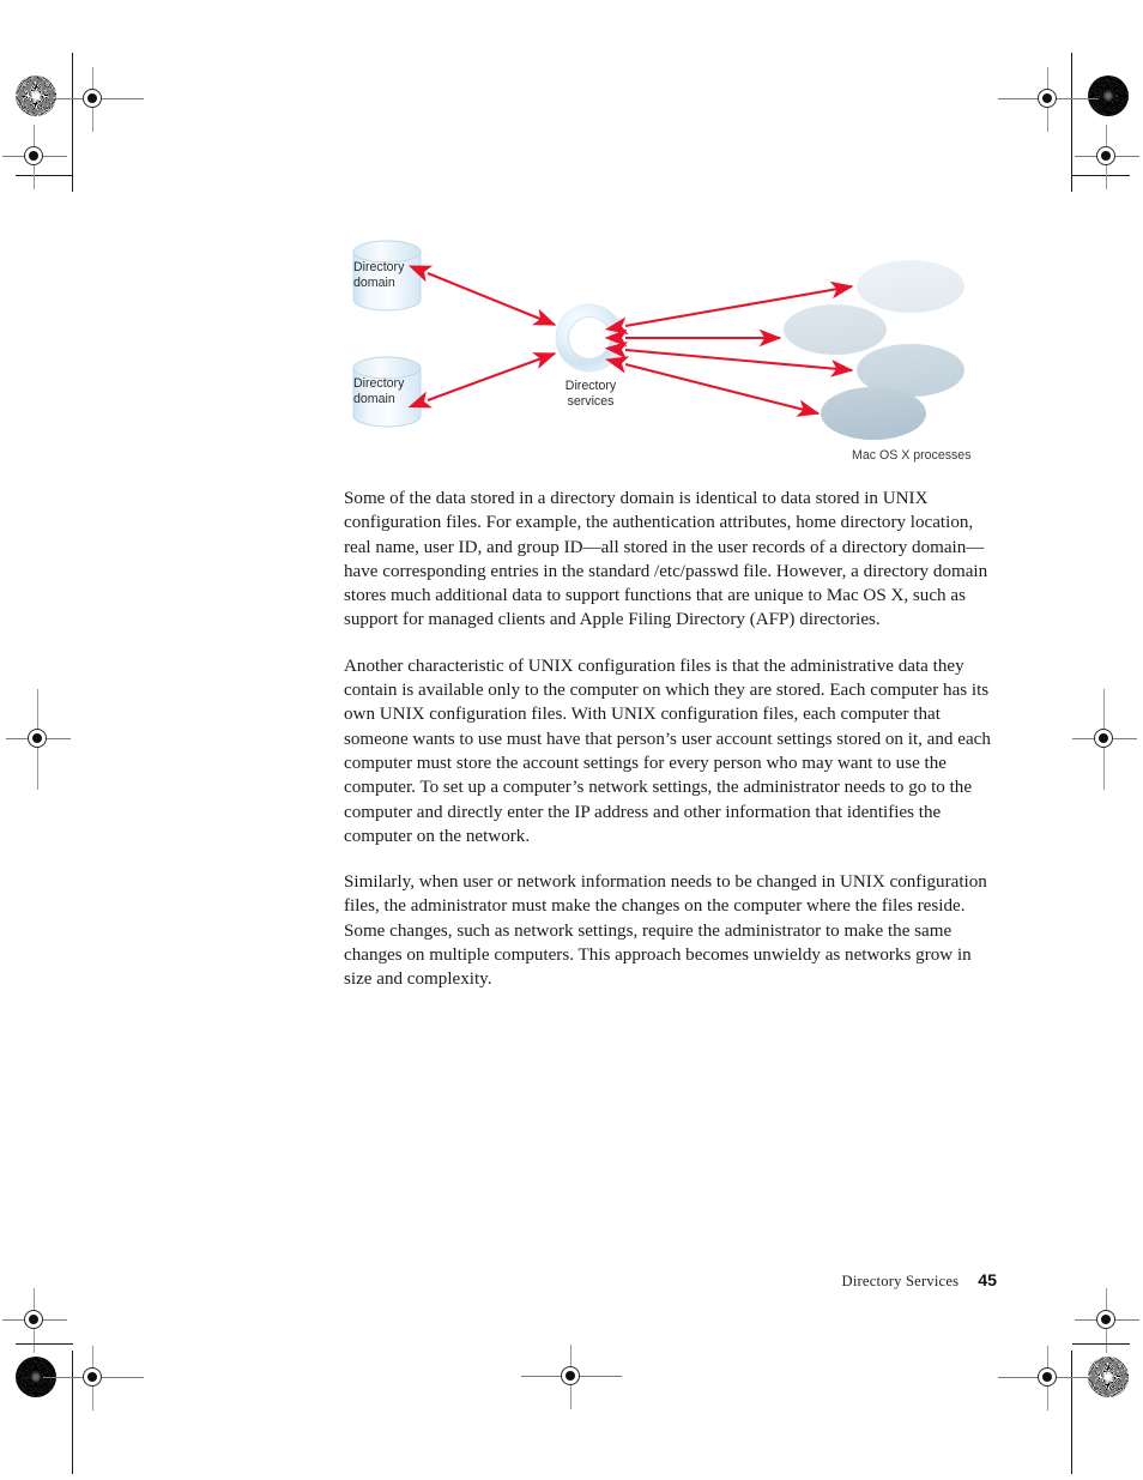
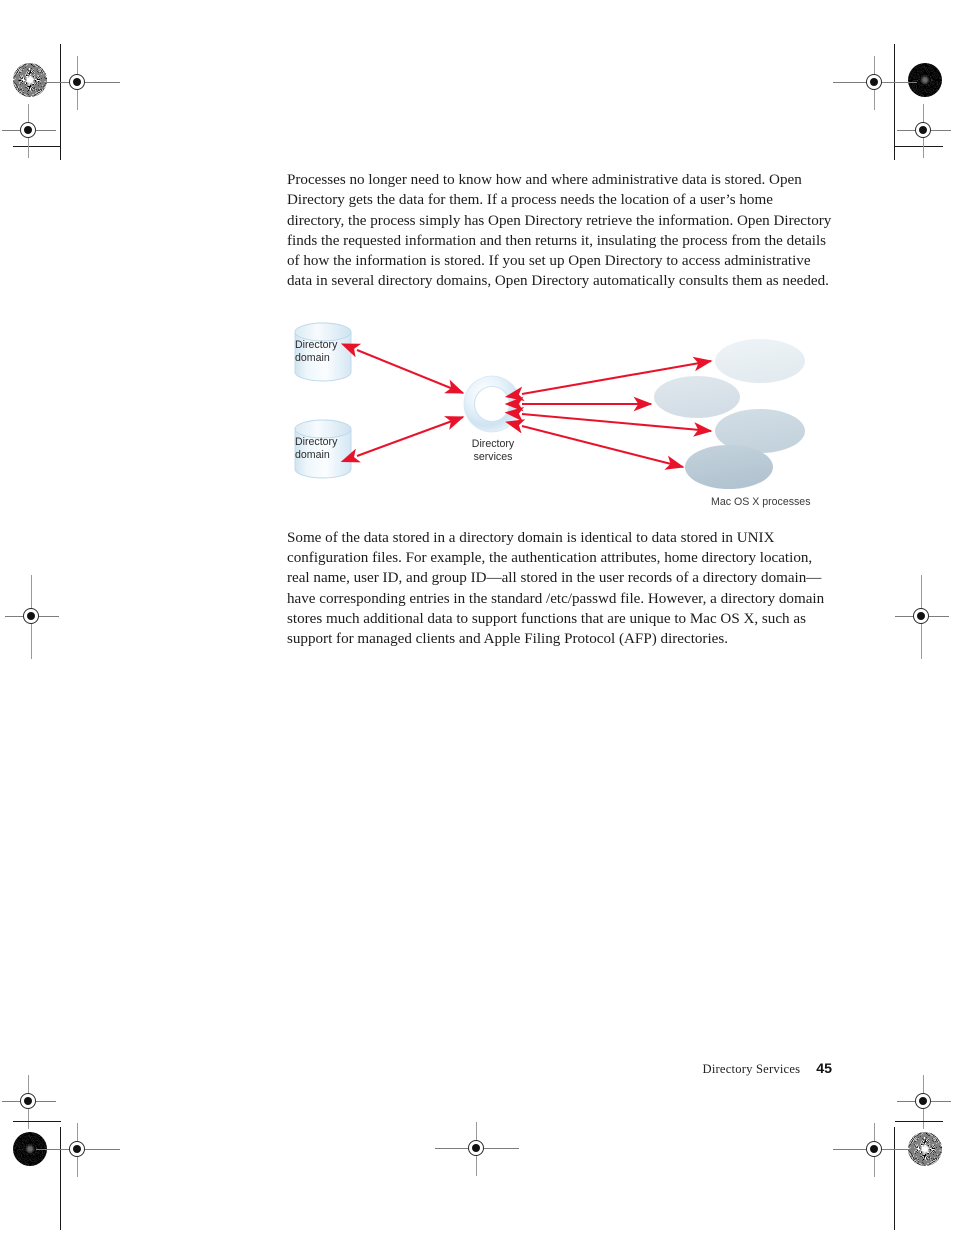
+ Processes no longer need to know how and where administrative data is stored. Open Directory gets the data for them. If a process needs the location of a user’s home directory, the process simply has Open Directory retrieve the information. Open Directory finds the requested information and then returns it, insulating the process from the details of how the information is stored. If you set up Open Directory to access administrative data in several directory domains, Open Directory automatically consults them as needed.
  Directory
  domain
  Directory
  domain
  Directory
  services
  Mac OS X processes
- Some of the data stored in a directory domain is identical to data stored in UNIX configuration files. For example, the authentication attributes, home directory location, real name, user ID, and group ID—all stored in the user records of a directory domain—have corresponding entries in the standard /etc/passwd file. However, a directory domain stores much additional data to support functions that are unique to Mac OS X, such as support for managed clients and Apple Filing Directory (AFP) directories.
+ Some of the data stored in a directory domain is identical to data stored in UNIX configuration files. For example, the authentication attributes, home directory location, real name, user ID, and group ID—all stored in the user records of a directory domain—have corresponding entries in the standard /etc/passwd file. However, a directory domain stores much additional data to support functions that are unique to Mac OS X, such as support for managed clients and Apple Filing Protocol (AFP) directories.
- Another characteristic of UNIX configuration files is that the administrative data they contain is available only to the computer on which they are stored. Each computer has its own UNIX configuration files. With UNIX configuration files, each computer that someone wants to use must have that person’s user account settings stored on it, and each computer must store the account settings for every person who may want to use the computer. To set up a computer’s network settings, the administrator needs to go to the computer and directly enter the IP address and other information that identifies the computer on the network.
- Similarly, when user or network information needs to be changed in UNIX configuration files, the administrator must make the changes on the computer where the files reside. Some changes, such as network settings, require the administrator to make the same changes on multiple computers. This approach becomes unwieldy as networks grow in size and complexity.
  Directory Services 45
